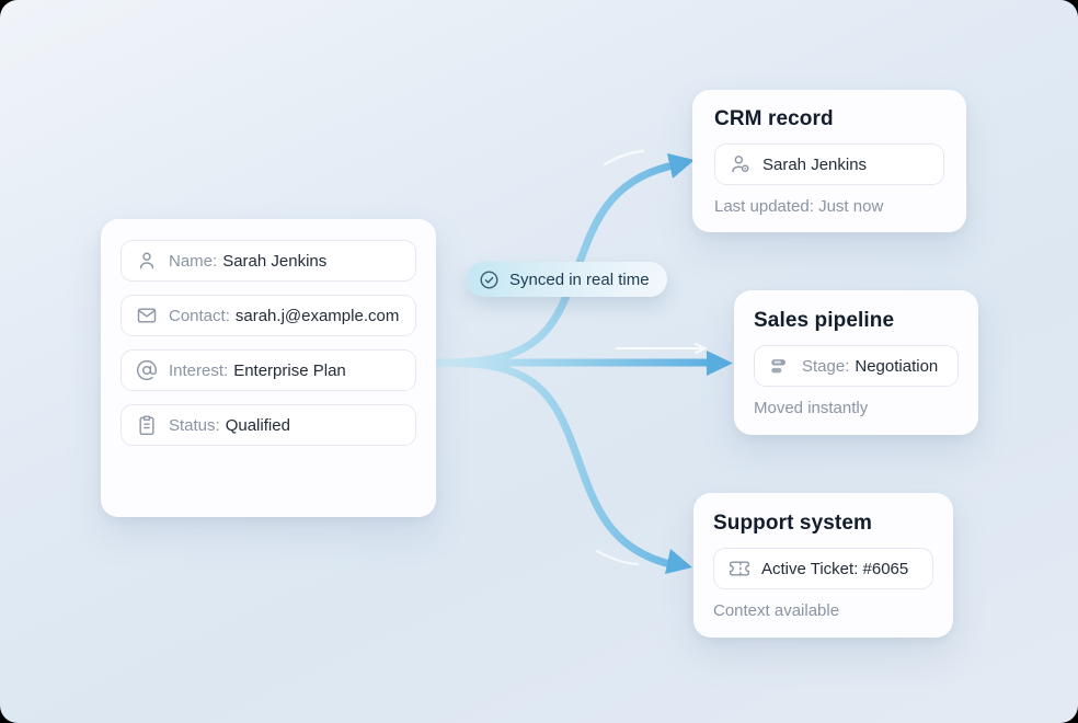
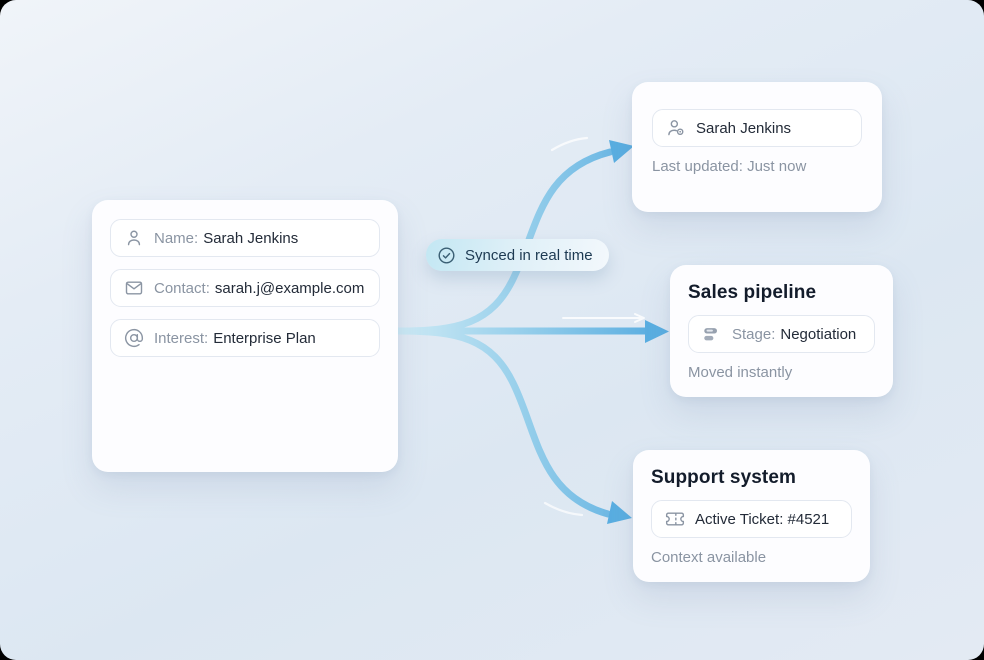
  Name:
  Sarah Jenkins
  Contact:
  sarah.j@example.com
  Interest:
  Enterprise Plan
- Status:
- Qualified
- CRM record
  Sarah Jenkins
  Last updated: Just now
  Sales pipeline
  Stage:
  Negotiation
  Moved instantly
  Support system
- Active Ticket: #6065
+ Active Ticket: #4521
  Context available
  Synced in real time
